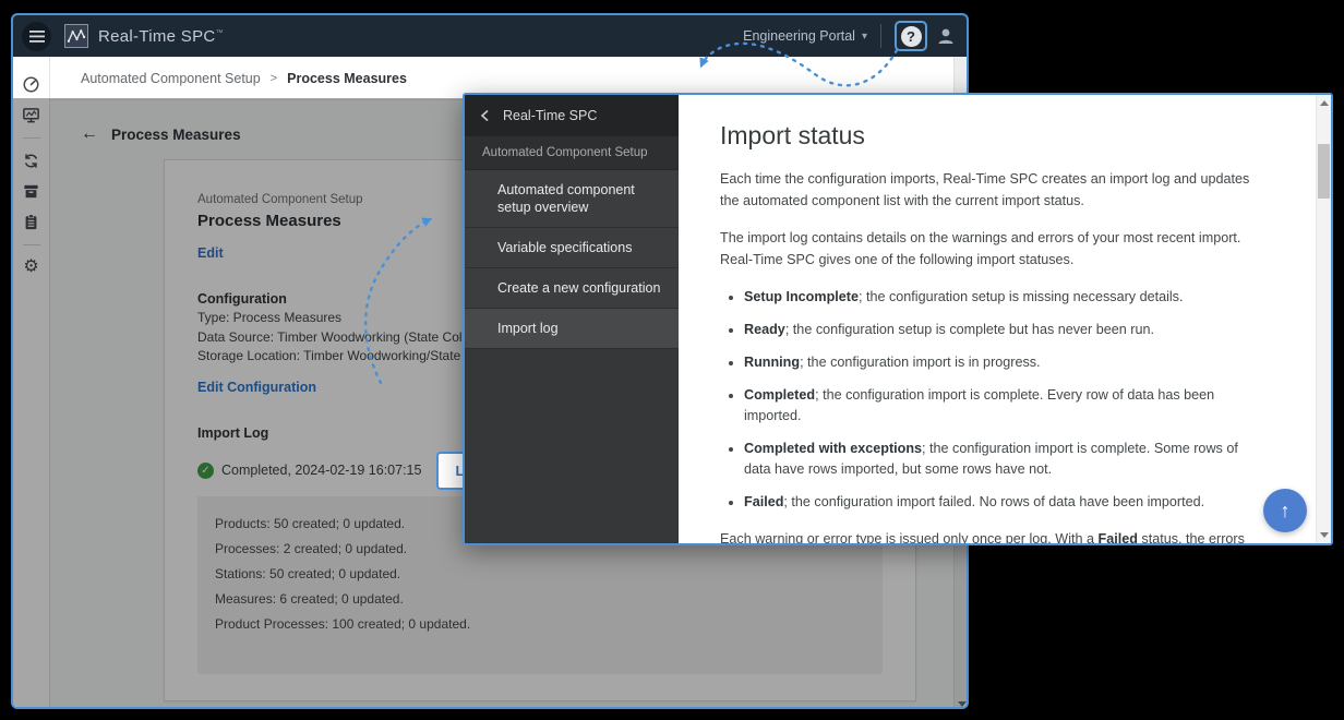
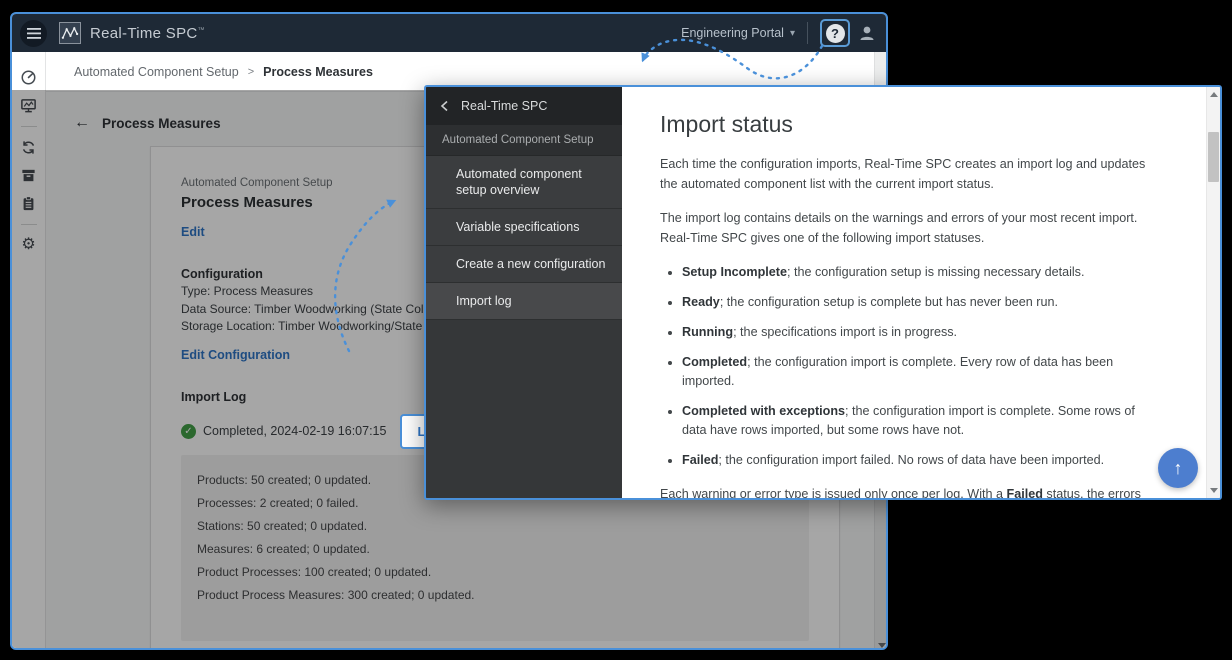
  Real-Time SPC
  Engineering Portal
  ▾
  ?
  ⚙
  Automated Component Setup
  >
  Process Measures
  ←
  Process Measures
  Automated Component Setup
  Process Measures
  Edit
  Configuration
  Type: Process Measures
  Data Source: Timber Woodworking (State Col
  Storage Location: Timber Wodworking/State
  Edit Configuration
  Import Log
  ✓
  Completed, 2024-02-19 16:07:15
  Products: 50 created; 0 updated.
- Processes: 2 created; 0 updated.
+ Processes: 2 created; 0 failed.
  Stations: 50 created; 0 updated.
  Measures: 6 created; 0 updated.
  Product Processes: 100 created; 0 updated.
+ Product Process Measures: 300 created; 0 updated.
  Real-Time SPC
  Automated Component Setup
  Automated component setup overview
  Variable specifications
  Create a new configuration
  Import log
  Import status
  Each time the configuration imports, Real-Time SPC creates an import log and updates the automated component list with the current import status.
  The import log contains details on the warnings and errors of your most recent import. Real-Time SPC gives one of the following import statuses.
  Setup Incomplete; the configuration setup is missing necessary details.
  Ready; the configuration setup is complete but has never been run.
- Running; the configuration import is in progress.
+ Running; the specifications import is in progress.
  Completed; the configuration import is complete. Every row of data has been imported.
  Completed with exceptions; the configuration import is complete. Some rows of data have rows imported, but some rows have not.
  Failed; the configuration import failed. No rows of data have been imported.
  ↑
